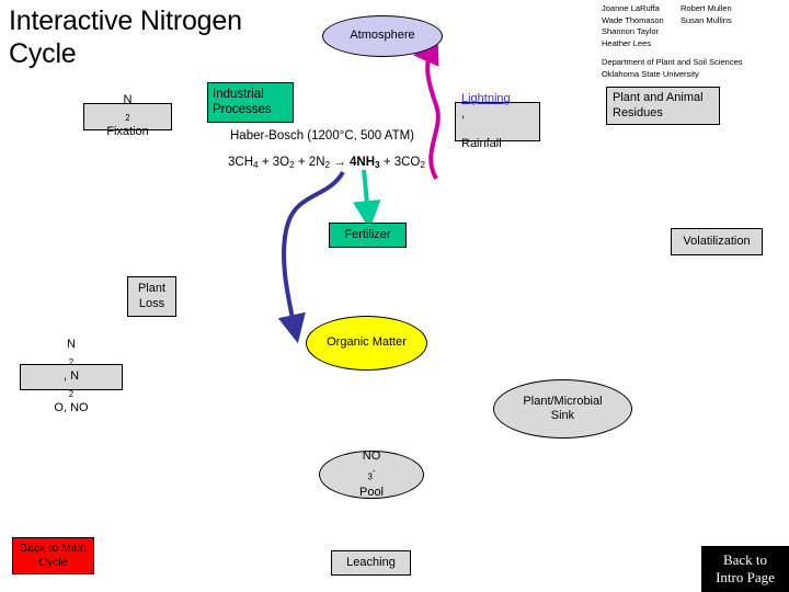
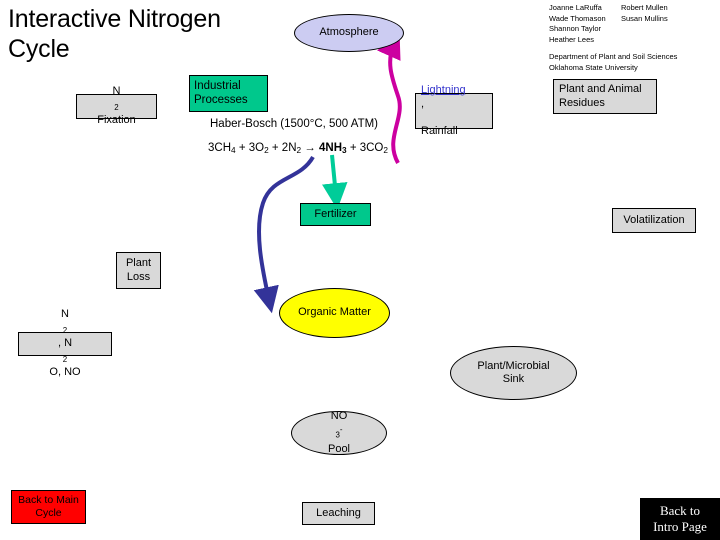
  Interactive Nitrogen
  Cycle
  Joanne LaRuffa
  Wade Thomason
  Shannon Taylor
  Heather Lees
  Robert Mullen
  Susan Mullins
  Department of Plant and Soil Sciences
  Oklahoma State University
  Atmosphere
  N
  2
  Fixation
  Industrial
  Processes
  Lightning
  ,
  Rainfall
  Plant and Animal
  Residues
  Fertilizer
  Volatilization
  Plant
  Loss
  Organic Matter
  N
  2
  , N
  2
  O, NO
  Plant/Microbial
  Sink
  NO
  3-
  Pool
  Leaching
- Haber-Bosch (1200°C, 500 ATM)
+ Haber-Bosch (1500°C, 500 ATM)
  3CH4 + 3O2 + 2N2 → 4NH3 + 3CO2
  Back to Main
  Cycle
  Back to
  Intro Page
